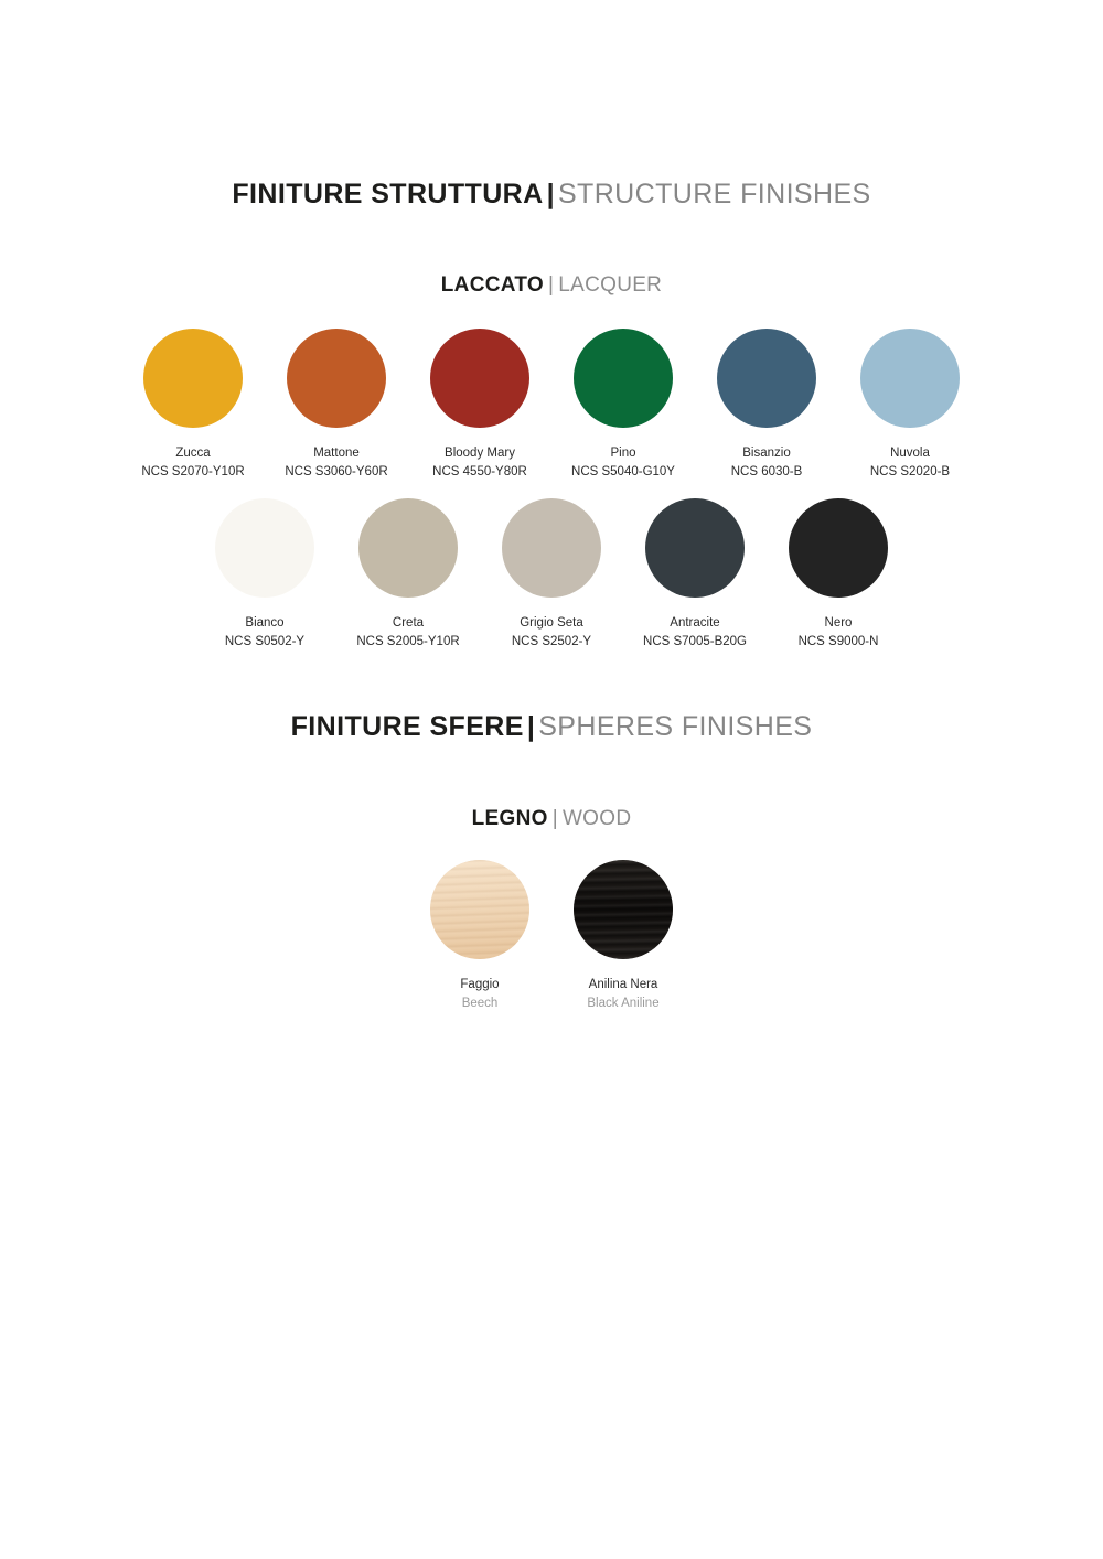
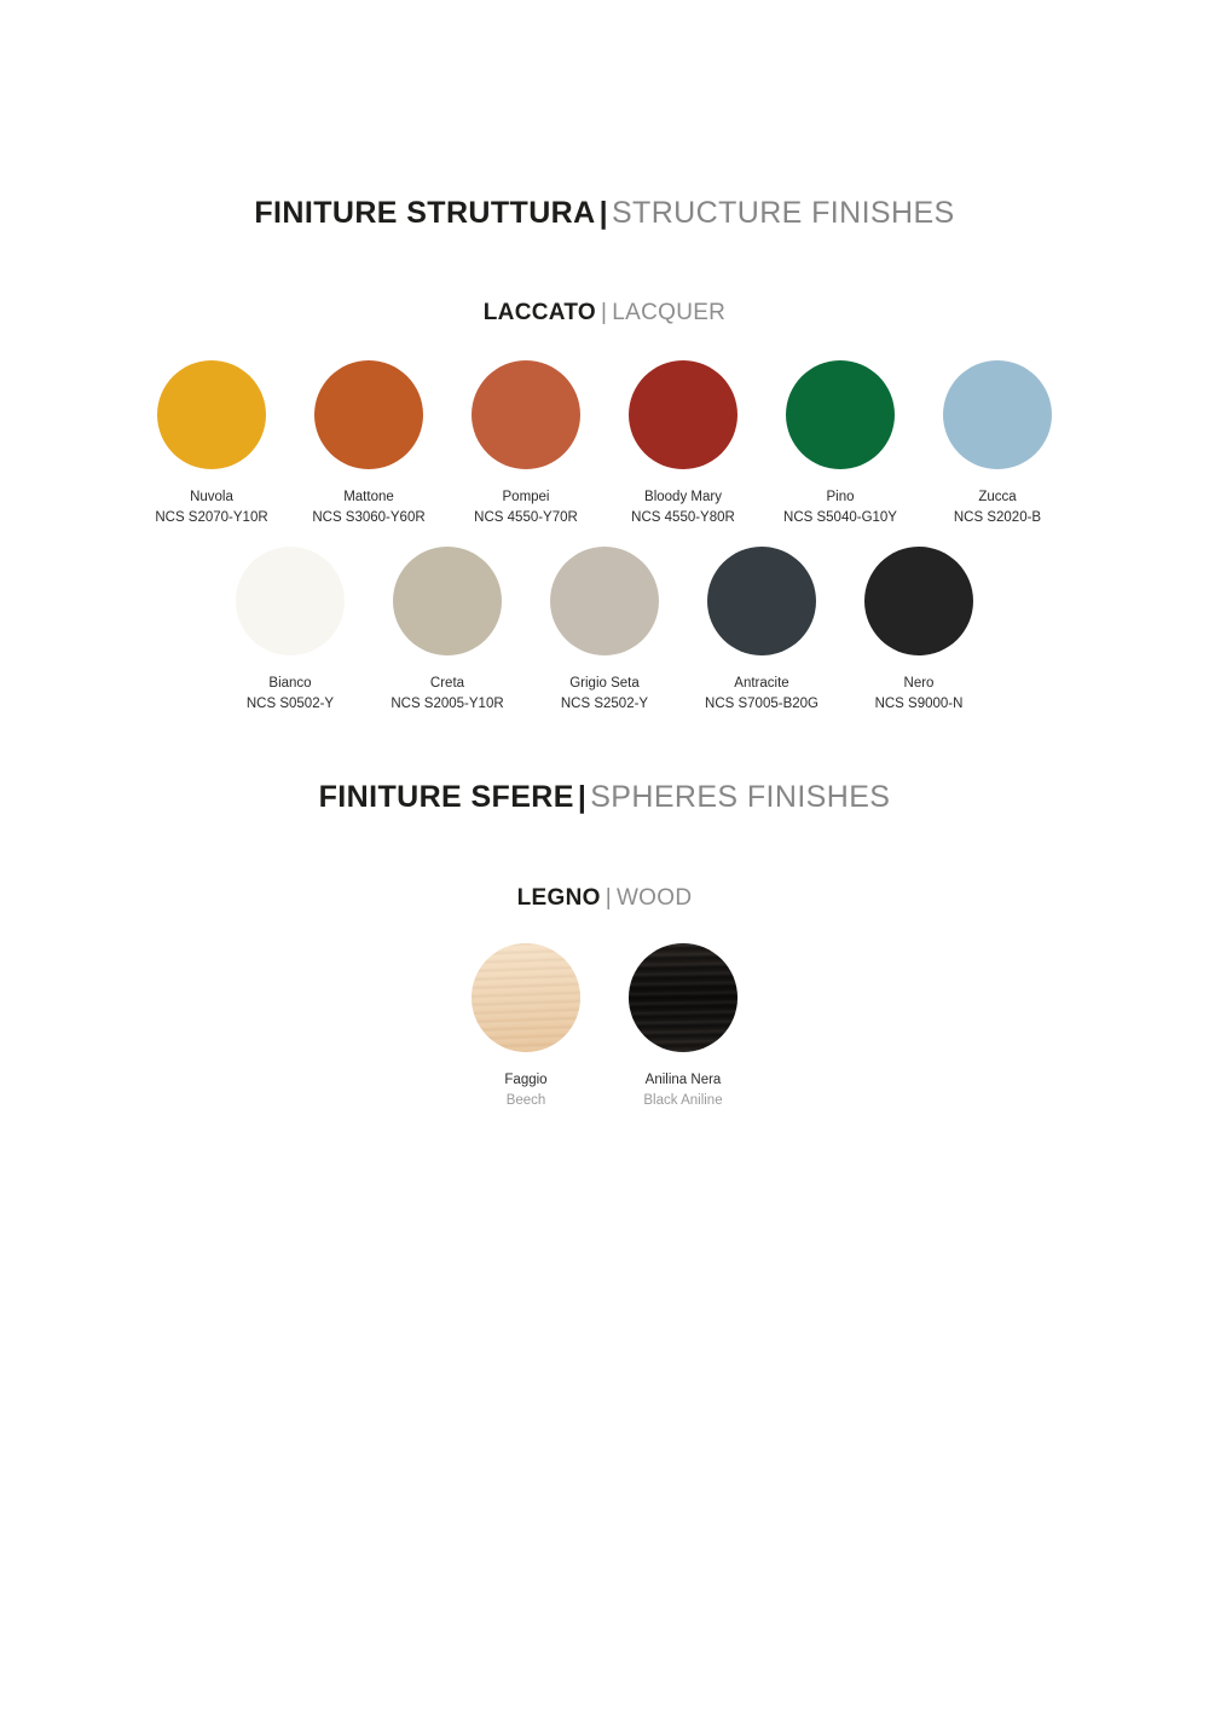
  FINITURE STRUTTURA|STRUCTURE FINISHES
  LACCATO | LACQUER
- Zucca
+ Nuvola
  NCS S2070-Y10R
  Mattone
  NCS S3060-Y60R
+ Pompei
+ NCS 4550-Y70R
  Bloody Mary
  NCS 4550-Y80R
  Pino
  NCS S5040-G10Y
- Bisanzio
- NCS 6030-B
- Nuvola
+ Zucca
  NCS S2020-B
  Bianco
  NCS S0502-Y
  Creta
  NCS S2005-Y10R
  Grigio Seta
  NCS S2502-Y
  Antracite
  NCS S7005-B20G
  Nero
  NCS S9000-N
  FINITURE SFERE|SPHERES FINISHES
  LEGNO | WOOD
  Faggio
  Beech
  Anilina Nera
  Black Aniline
